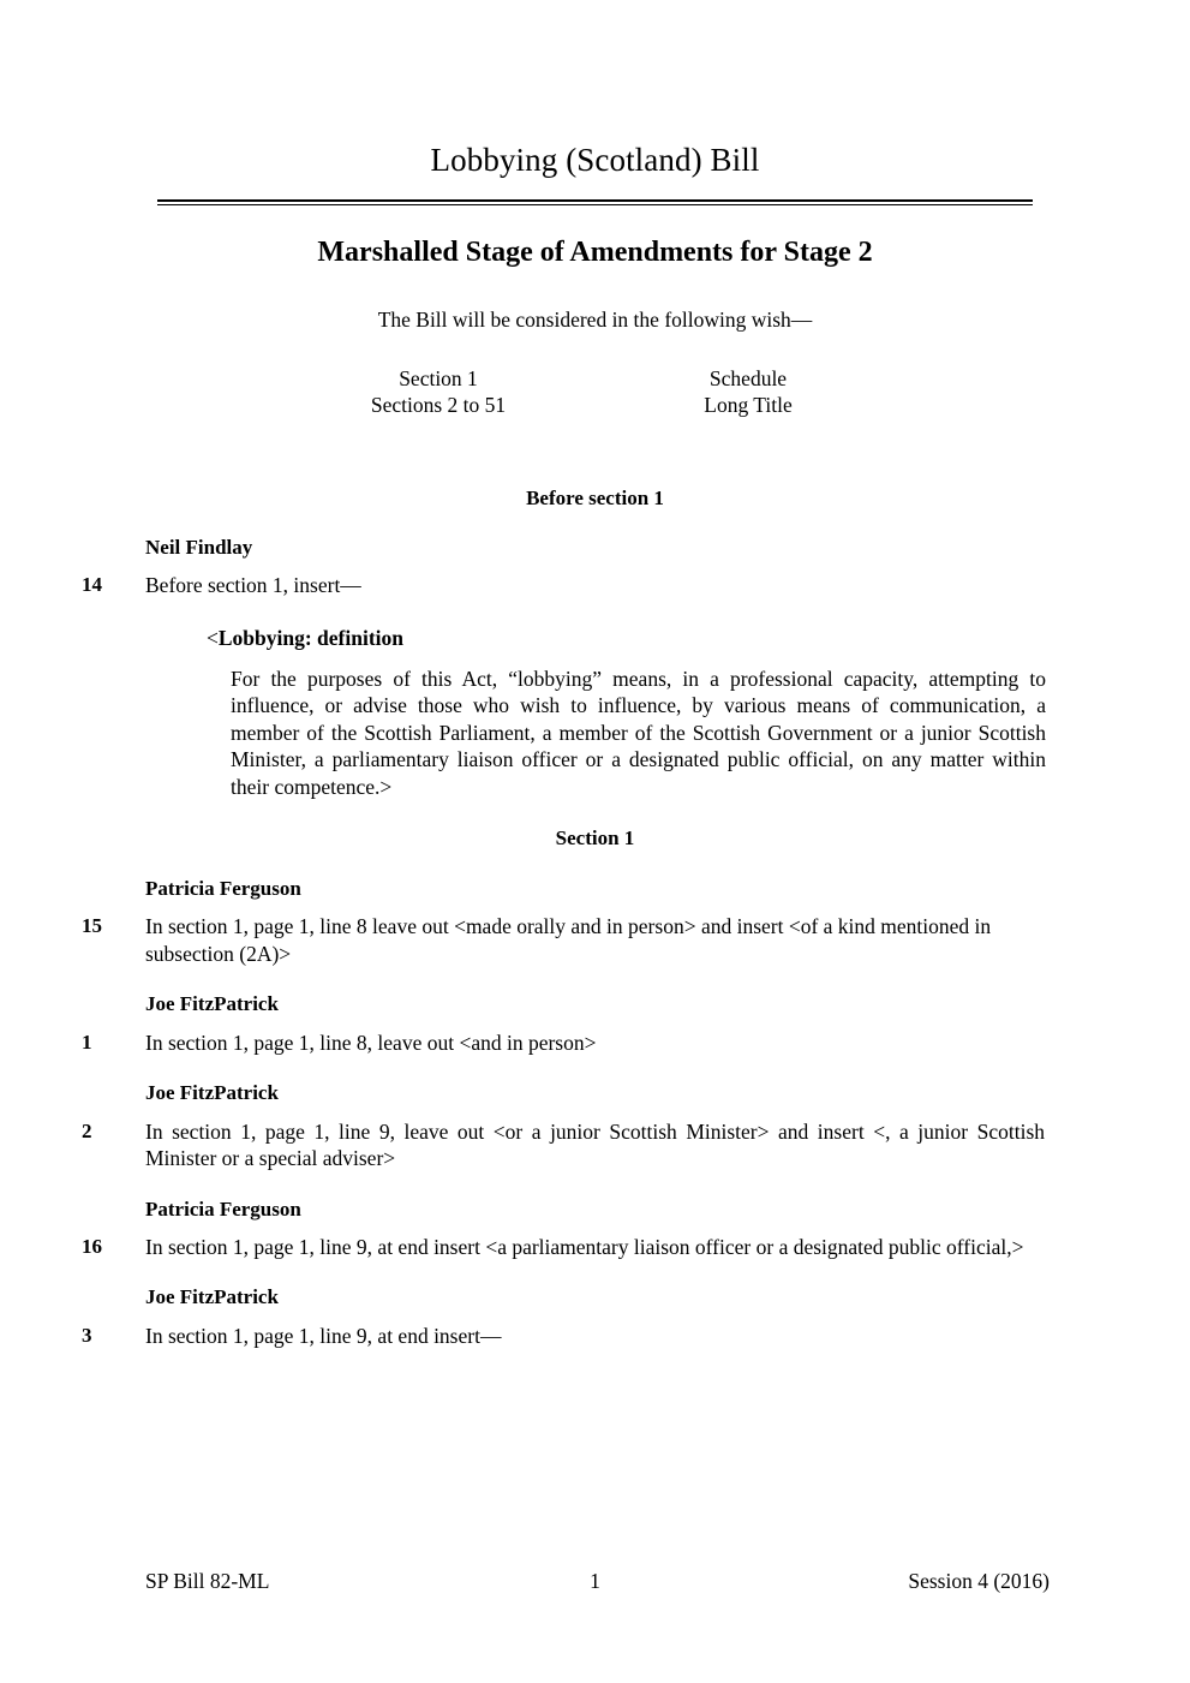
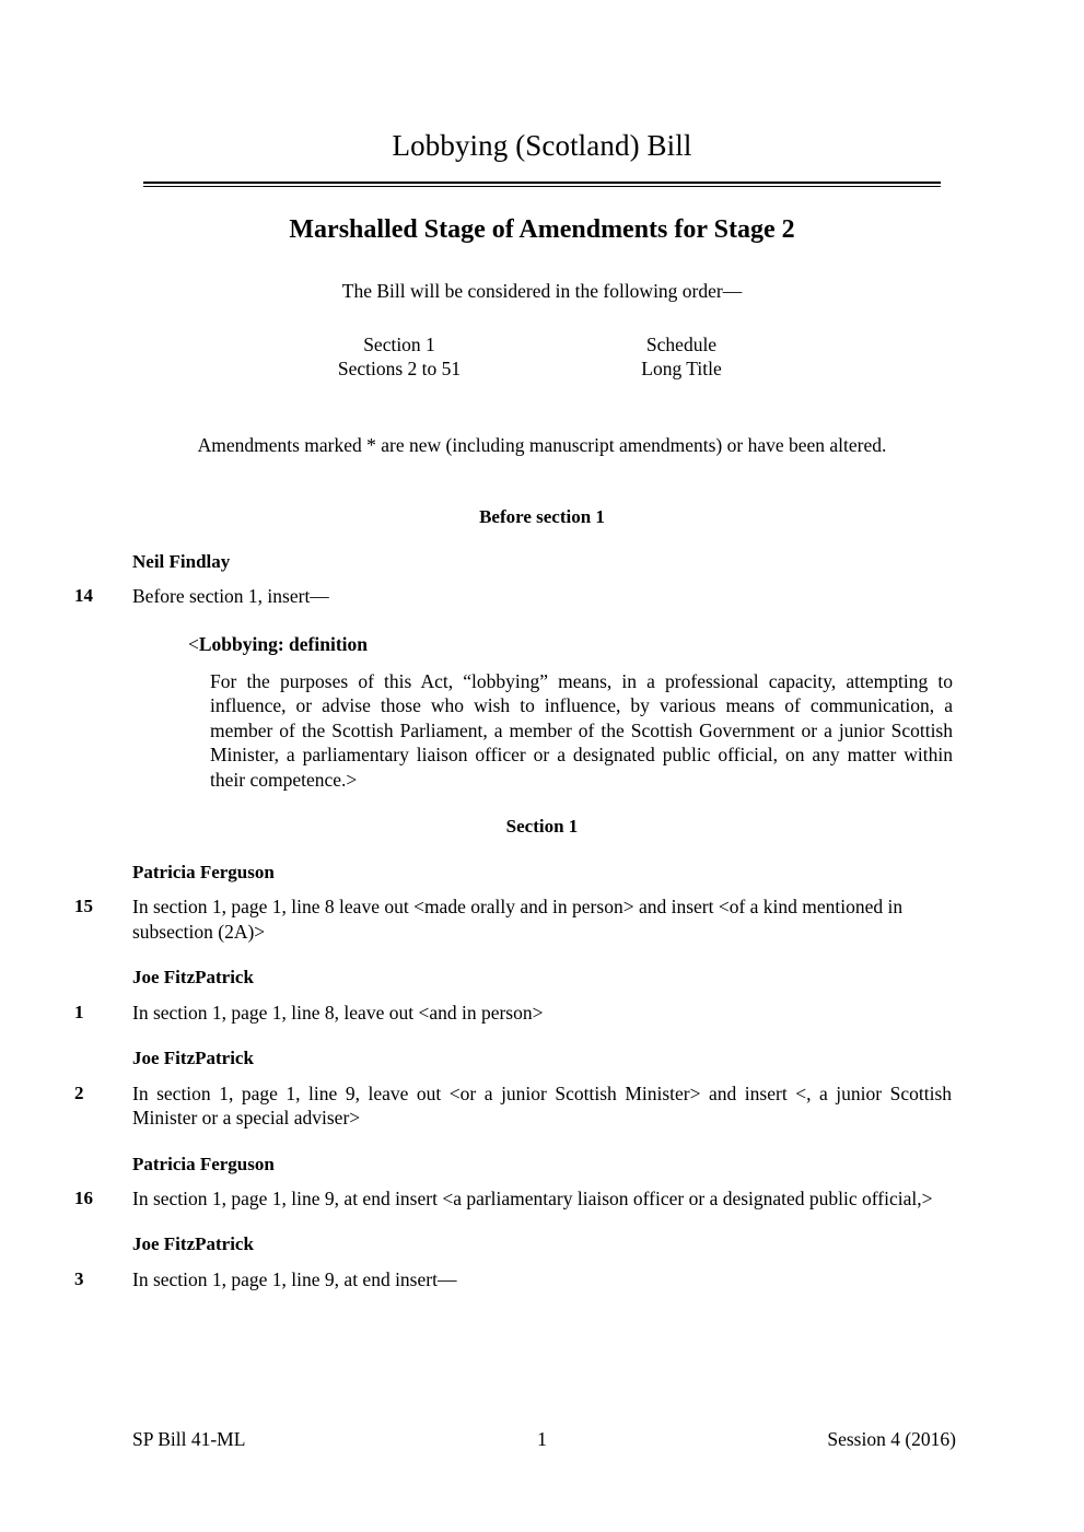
  Lobbying (Scotland) Bill
  Marshalled Stage of Amendments for Stage 2
- The Bill will be considered in the following wish—
+ The Bill will be considered in the following order—
  Section 1
  Sections 2 to 51
  Schedule
  Long Title
+ Amendments marked * are new (including manuscript amendments) or have been altered.
  Before section 1
  Neil Findlay
  14
  Before section 1, insert—
  <Lobbying: definition
  For the purposes of this Act, “lobbying” means, in a professional capacity, attempting to influence, or advise those who wish to influence, by various means of communication, a member of the Scottish Parliament, a member of the Scottish Government or a junior Scottish Minister, a parliamentary liaison officer or a designated public official, on any matter within their competence.>
  Section 1
  Patricia Ferguson
  15
  In section 1, page 1, line 8 leave out <made orally and in person> and insert <of a kind mentioned in subsection (2A)>
  Joe FitzPatrick
  1
  In section 1, page 1, line 8, leave out <and in person>
  Joe FitzPatrick
  2
  In section 1, page 1, line 9, leave out <or a junior Scottish Minister> and insert <, a junior Scottish Minister or a special adviser>
  Patricia Ferguson
  16
  In section 1, page 1, line 9, at end insert <a parliamentary liaison officer or a designated public official,>
  Joe FitzPatrick
  3
  In section 1, page 1, line 9, at end insert—
- SP Bill 82-ML
+ SP Bill 41-ML
  1
  Session 4 (2016)
